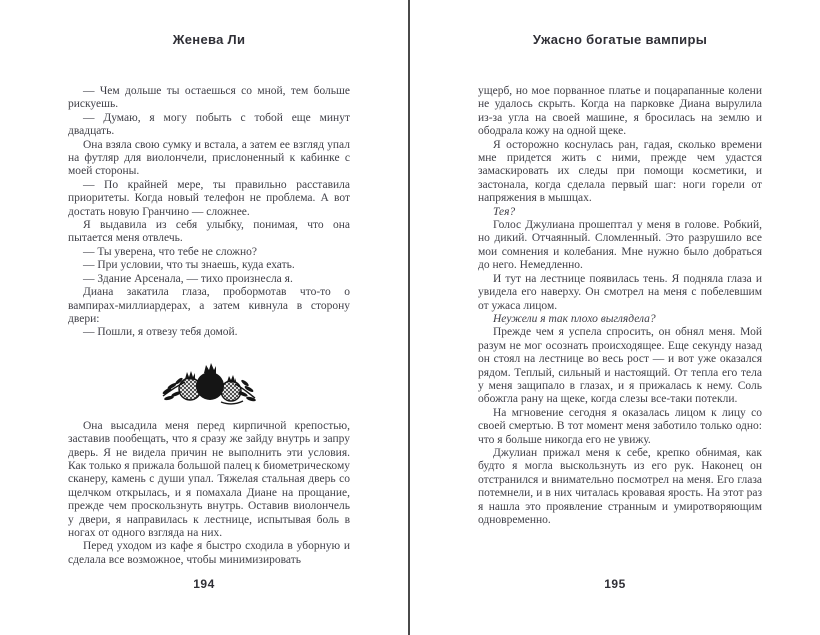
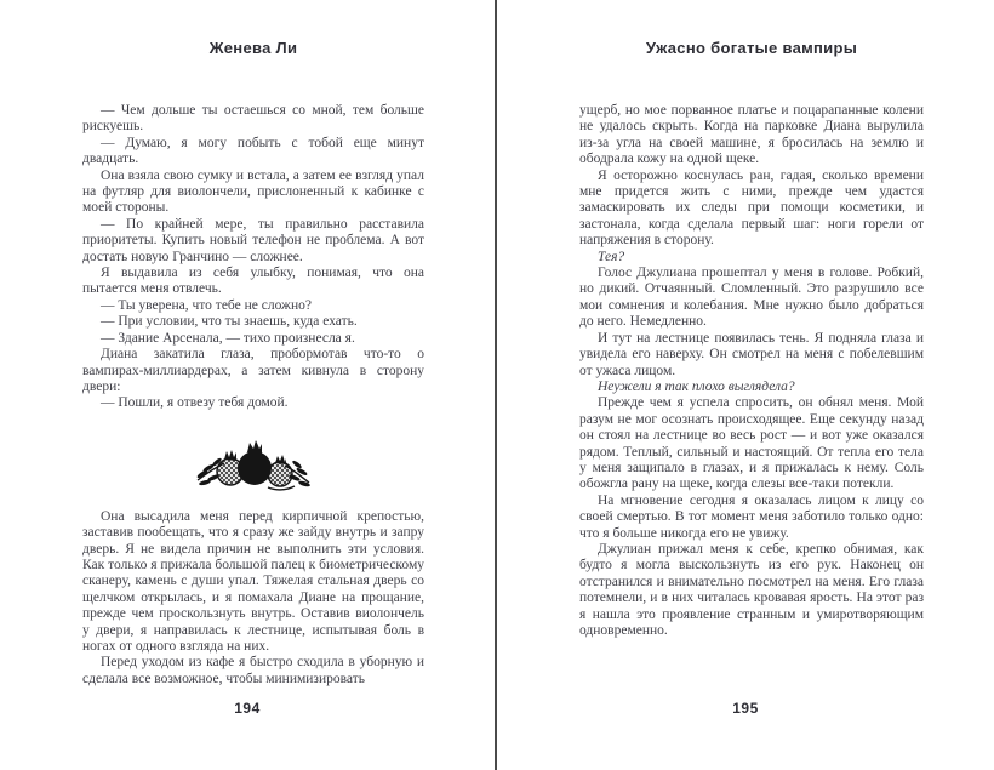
  Женева Ли
  — Чем дольше ты остаешься со мной, тем больше рискуешь.
  — Думаю, я могу побыть с тобой еще минут двадцать.
  Она взяла свою сумку и встала, а затем ее взгляд упал на футляр для виолончели, прислоненный к кабинке с моей стороны.
- — По крайней мере, ты правильно расставила приоритеты. Когда новый телефон не проблема. А вот достать новую Гранчино — сложнее.
+ — По крайней мере, ты правильно расставила приоритеты. Купить новый телефон не проблема. А вот достать новую Гранчино — сложнее.
  Я выдавила из себя улыбку, понимая, что она пытается меня отвлечь.
  — Ты уверена, что тебе не сложно?
  — При условии, что ты знаешь, куда ехать.
  — Здание Арсенала, — тихо произнесла я.
  Диана закатила глаза, пробормотав что-то о вампирах-миллиардерах, а затем кивнула в сторону двери:
  — Пошли, я отвезу тебя домой.
  Она высадила меня перед кирпичной крепостью, заставив пообещать, что я сразу же зайду внутрь и запру дверь. Я не видела причин не выполнить эти условия. Как только я прижала большой палец к биометрическому сканеру, камень с души упал. Тяжелая стальная дверь со щелчком открылась, и я помахала Диане на прощание, прежде чем проскользнуть внутрь. Оставив виолончель у двери, я направилась к лестнице, испытывая боль в ногах от одного взгляда на них.
  Перед уходом из кафе я быстро сходила в уборную и сделала все возможное, чтобы минимизировать
  194
  Ужасно богатые вампиры
  ущерб, но мое порванное платье и поцарапанные колени не удалось скрыть. Когда на парковке Диана вырулила из-за угла на своей машине, я бросилась на землю и ободрала кожу на одной щеке.
- Я осторожно коснулась ран, гадая, сколько времени мне придется жить с ними, прежде чем удастся замаскировать их следы при помощи косметики, и застонала, когда сделала первый шаг: ноги горели от напряжения в мышцах.
+ Я осторожно коснулась ран, гадая, сколько времени мне придется жить с ними, прежде чем удастся замаскировать их следы при помощи косметики, и застонала, когда сделала первый шаг: ноги горели от напряжения в сторону.
  Тея?
  Голос Джулиана прошептал у меня в голове. Робкий, но дикий. Отчаянный. Сломленный. Это разрушило все мои сомнения и колебания. Мне нужно было добраться до него. Немедленно.
  И тут на лестнице появилась тень. Я подняла глаза и увидела его наверху. Он смотрел на меня с побелевшим от ужаса лицом.
  Неужели я так плохо выглядела?
  Прежде чем я успела спросить, он обнял меня. Мой разум не мог осознать происходящее. Еще секунду назад он стоял на лестнице во весь рост — и вот уже оказался рядом. Теплый, сильный и настоящий. От тепла его тела у меня защипало в глазах, и я прижалась к нему. Соль обожгла рану на щеке, когда слезы все-таки потекли.
  На мгновение сегодня я оказалась лицом к лицу со своей смертью. В тот момент меня заботило только одно: что я больше никогда его не увижу.
  Джулиан прижал меня к себе, крепко обнимая, как будто я могла выскользнуть из его рук. Наконец он отстранился и внимательно посмотрел на меня. Его глаза потемнели, и в них читалась кровавая ярость. На этот раз я нашла это проявление странным и умиротворяющим одновременно.
  195
